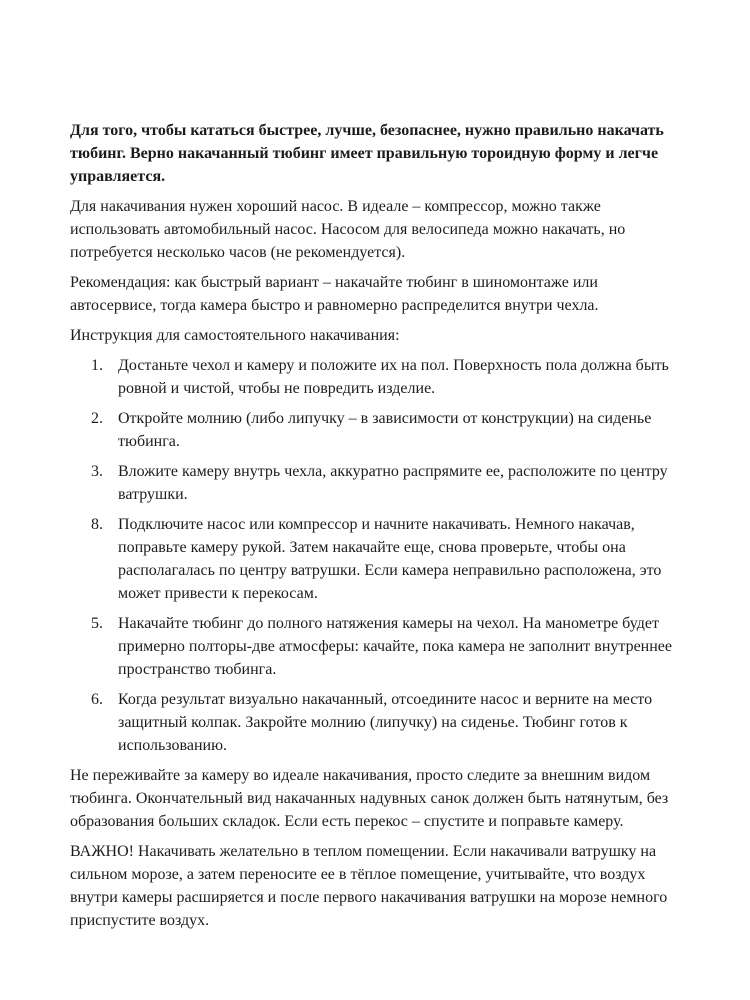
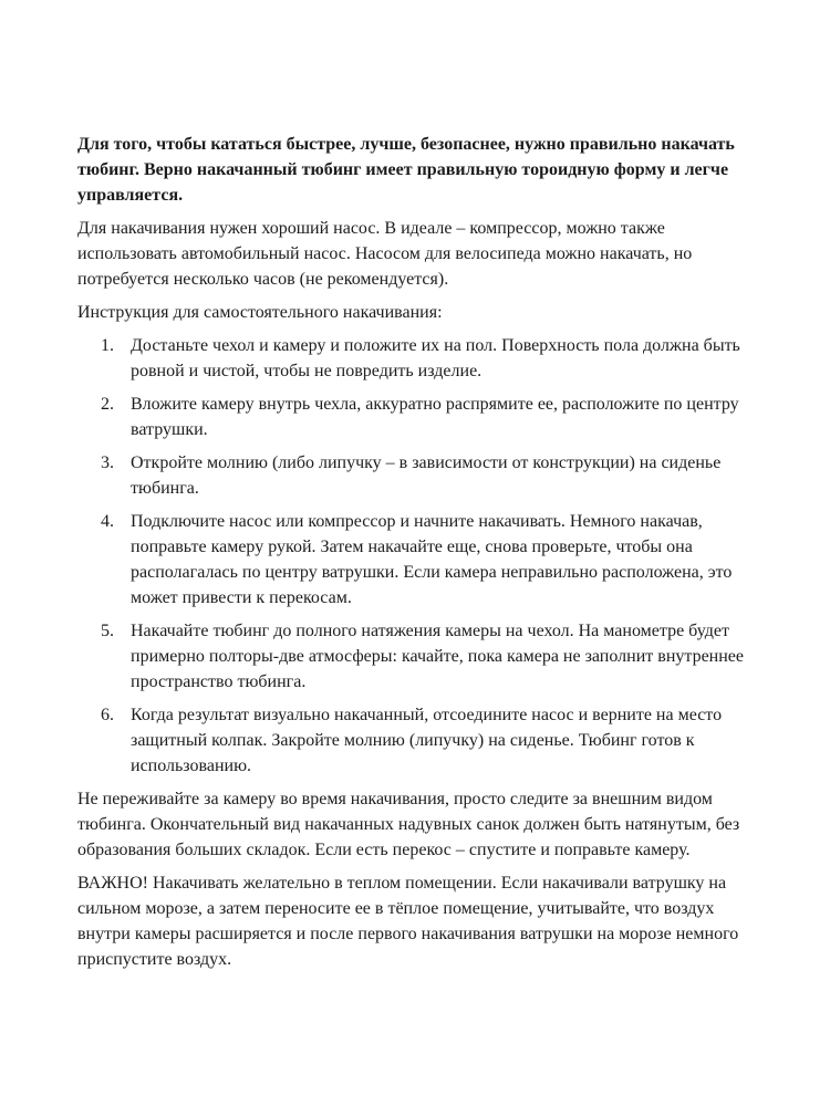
  Для того, чтобы кататься быстрее, лучше, безопаснее, нужно правильно накачать тюбинг. Верно накачанный тюбинг имеет правильную тороидную форму и легче управляется.
  Для накачивания нужен хороший насос. В идеале – компрессор, можно также использовать автомобильный насос. Насосом для велосипеда можно накачать, но потребуется несколько часов (не рекомендуется).
- Рекомендация: как быстрый вариант – накачайте тюбинг в шиномонтаже или автосервисе, тогда камера быстро и равномерно распределится внутри чехла.
  Инструкция для самостоятельного накачивания:
  1.
  Достаньте чехол и камеру и положите их на пол. Поверхность пола должна быть ровной и чистой, чтобы не повредить изделие.
  2.
- Откройте молнию (либо липучку – в зависимости от конструкции) на сиденье тюбинга.
+ Вложите камеру внутрь чехла, аккуратно распрямите ее, расположите по центру ватрушки.
  3.
- Вложите камеру внутрь чехла, аккуратно распрямите ее, расположите по центру ватрушки.
+ Откройте молнию (либо липучку – в зависимости от конструкции) на сиденье тюбинга.
- 8.
+ 4.
  Подключите насос или компрессор и начните накачивать. Немного накачав, поправьте камеру рукой. Затем накачайте еще, снова проверьте, чтобы она располагалась по центру ватрушки. Если камера неправильно расположена, это может привести к перекосам.
  5.
  Накачайте тюбинг до полного натяжения камеры на чехол. На манометре будет примерно полторы-две атмосферы: качайте, пока камера не заполнит внутреннее пространство тюбинга.
  6.
  Когда результат визуально накачанный, отсоедините насос и верните на место защитный колпак. Закройте молнию (липучку) на сиденье. Тюбинг готов к использованию.
- Не переживайте за камеру во идеале накачивания, просто следите за внешним видом тюбинга. Окончательный вид накачанных надувных санок должен быть натянутым, без образования больших складок. Если есть перекос – спустите и поправьте камеру.
+ Не переживайте за камеру во время накачивания, просто следите за внешним видом тюбинга. Окончательный вид накачанных надувных санок должен быть натянутым, без образования больших складок. Если есть перекос – спустите и поправьте камеру.
  ВАЖНО! Накачивать желательно в теплом помещении. Если накачивали ватрушку на сильном морозе, а затем переносите ее в тёплое помещение, учитывайте, что воздух внутри камеры расширяется и после первого накачивания ватрушки на морозе немного приспустите воздух.
